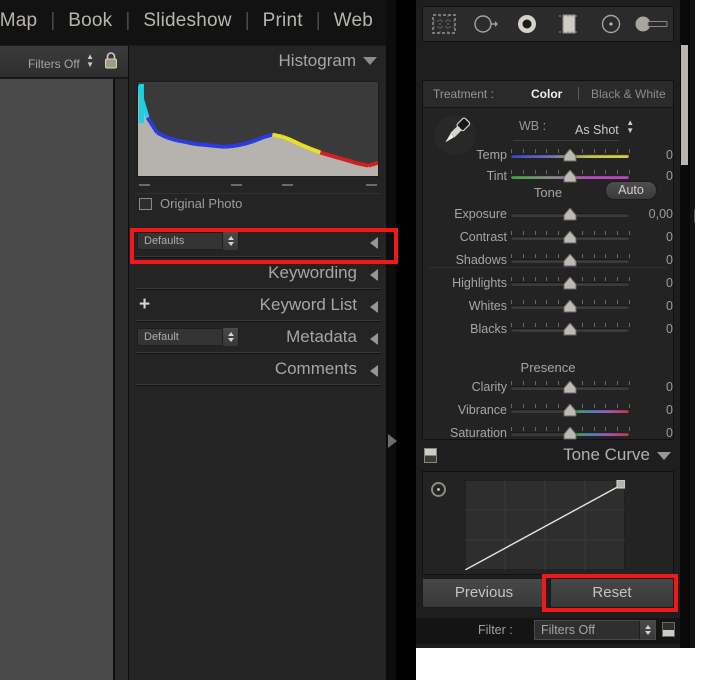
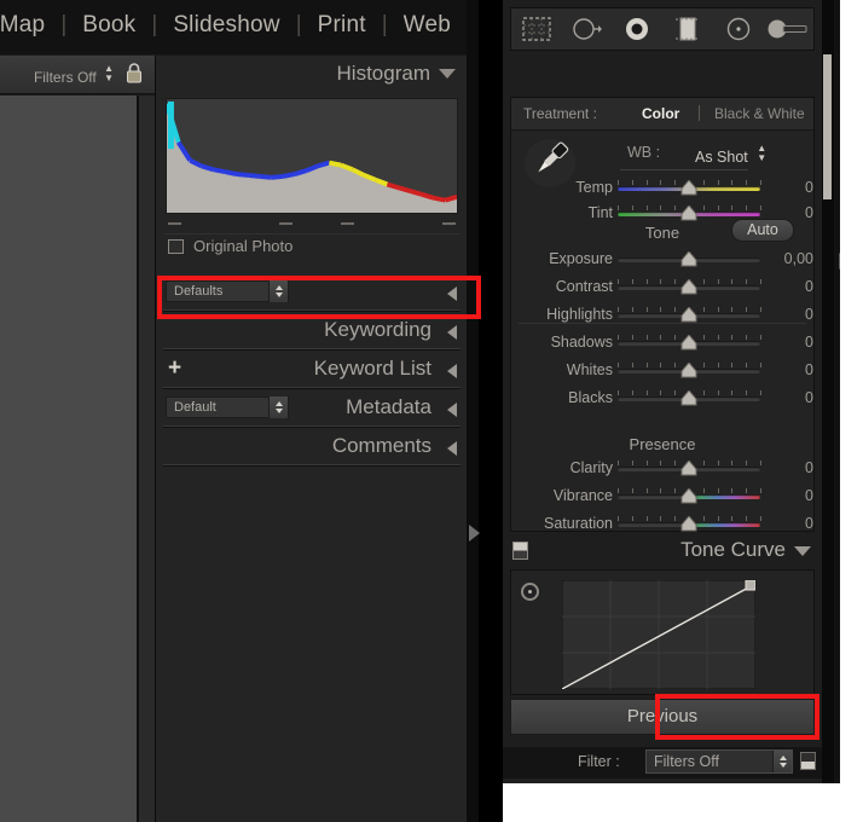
  Map
  |
  Book
  |
  Slideshow
  |
  Print
  |
  Web
  Filters Off
  ▲
  ▼
  Histogram
  Original Photo
  Defaults
  Keywording
  +
  Keyword List
  Default
  Metadata
  Comments
  Treatment :
  Color
  Black & White
  WB :
  As Shot
  ▲
  ▼
  Temp
  0
  Tint
  0
  Tone
  Auto
  Exposure
  0,00
  Contrast
  0
- Shadows
+ Highlights
  0
- Highlights
+ Shadows
  0
  Whites
  0
  Blacks
  0
  Presence
  Clarity
  0
  Vibrance
  0
  Saturation
  0
  Tone Curve
  Previous
- Reset
  Filter :
  Filters Off
